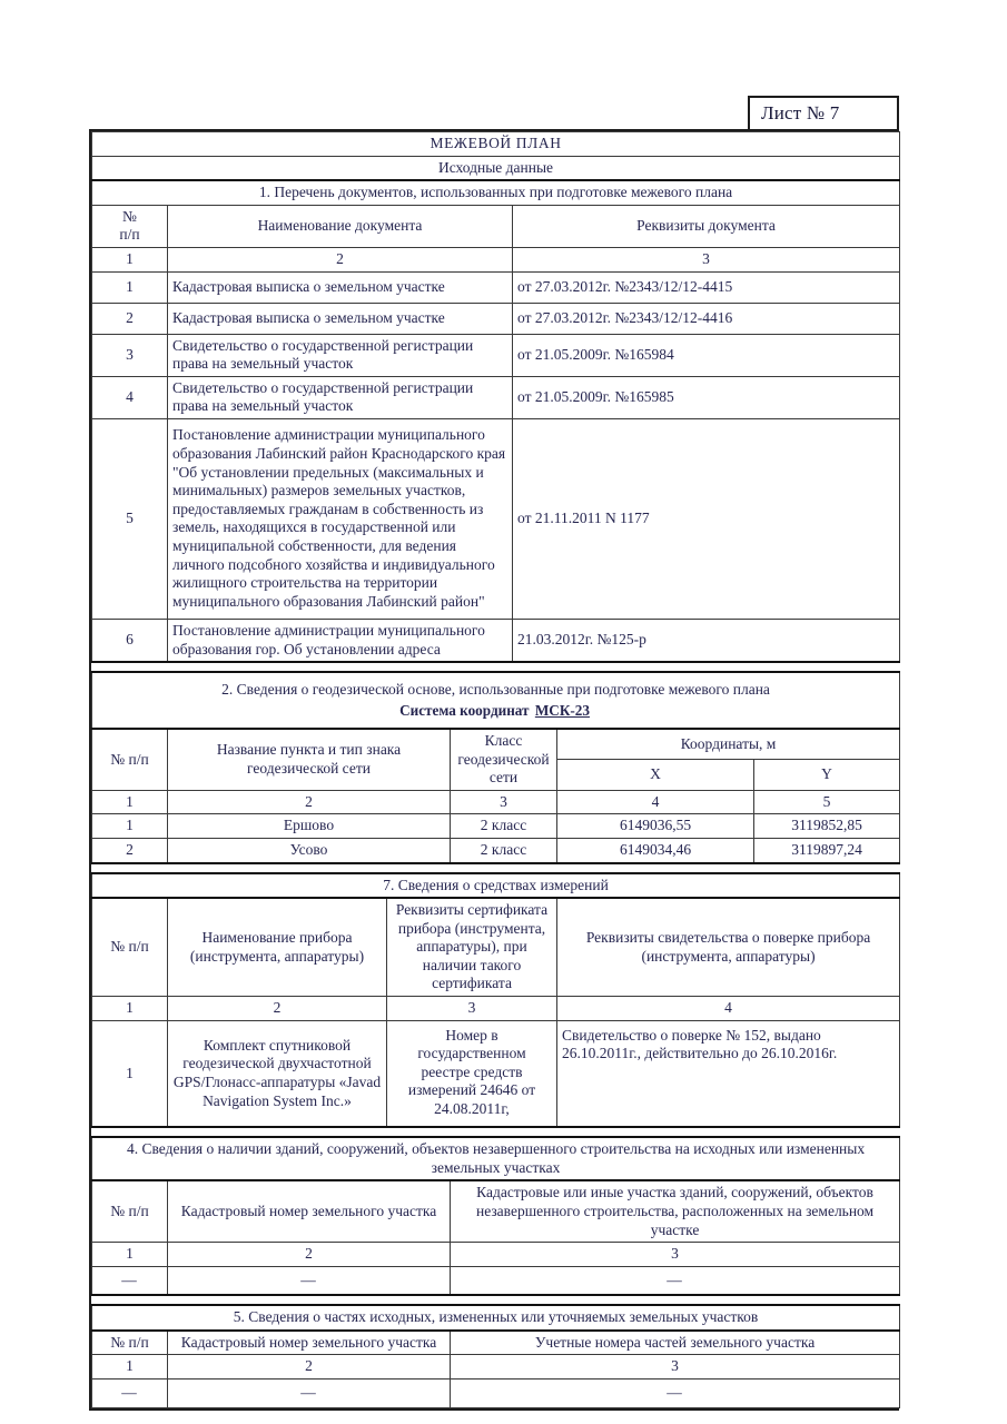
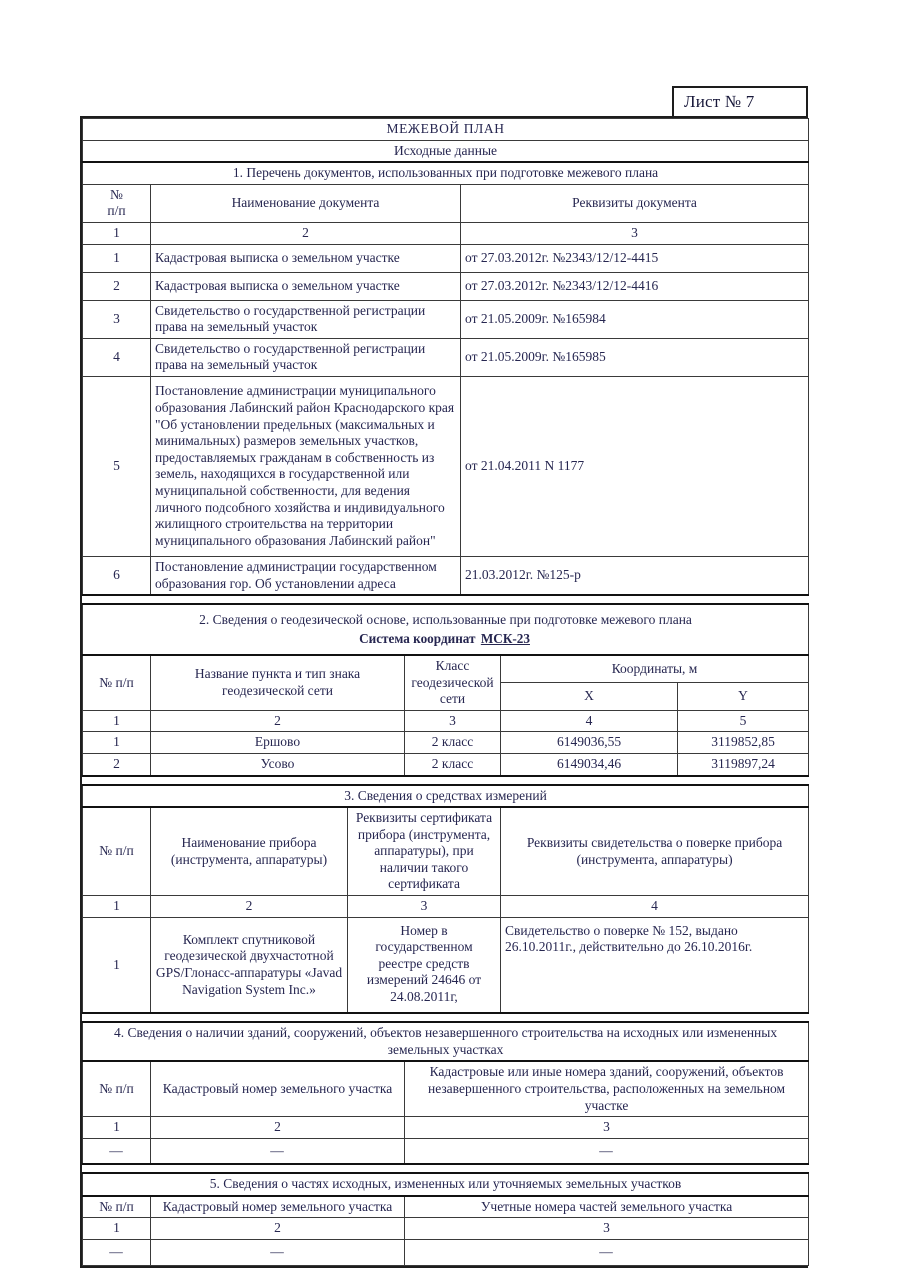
  Лист № 7
  МЕЖЕВОЙ ПЛАН
  Исходные данные
  1. Перечень документов, использованных при подготовке межевого плана
  № п/п	Наименование документа	Реквизиты документа
  1	2	3
  1	Кадастровая выписка о земельном участке	от 27.03.2012г. №2343/12/12-4415
  2	Кадастровая выписка о земельном участке	от 27.03.2012г. №2343/12/12-4416
  3	Свидетельство о государственной регистрации права на земельный участок	от 21.05.2009г. №165984
  4	Свидетельство о государственной регистрации права на земельный участок	от 21.05.2009г. №165985
- 5	Постановление администрации муниципального образования Лабинский район Краснодарского края "Об установлении предельных (максимальных и минимальных) размеров земельных участков, предоставляемых гражданам в собственность из земель, находящихся в государственной или муниципальной собственности, для ведения личного подсобного хозяйства и индивидуального жилищного строительства на территории муниципального образования Лабинский район"	от 21.11.2011 N 1177
+ 5	Постановление администрации муниципального образования Лабинский район Краснодарского края "Об установлении предельных (максимальных и минимальных) размеров земельных участков, предоставляемых гражданам в собственность из земель, находящихся в государственной или муниципальной собственности, для ведения личного подсобного хозяйства и индивидуального жилищного строительства на территории муниципального образования Лабинский район"	от 21.04.2011 N 1177
- 6	Постановление администрации муниципального образования гор. Об установлении адреса	21.03.2012г. №125-р
+ 6	Постановление администрации государственном образования гор. Об установлении адреса	21.03.2012г. №125-р
  2. Сведения о геодезической основе, использованные при подготовке межевого плана Система координат МСК-23
  № п/п	Название пункта и тип знака геодезической сети	Класс геодезической сети	Координаты, м
  X	Y
  1	2	3	4	5
  1	Ершово	2 класс	6149036,55	3119852,85
  2	Усово	2 класс	6149034,46	3119897,24
- 7. Сведения о средствах измерений
+ 3. Сведения о средствах измерений
  № п/п	Наименование прибора (инструмента, аппаратуры)	Реквизиты сертификата прибора (инструмента, аппаратуры), при наличии такого сертификата	Реквизиты свидетельства о поверке прибора (инструмента, аппаратуры)
  1	2	3	4
  1	Комплект спутниковой геодезической двухчастотной GPS/Глонасс-аппаратуры «Javad Navigation System Inc.»	Номер в государственном реестре средств измерений 24646 от 24.08.2011г,	Свидетельство о поверке № 152, выдано 26.10.2011г., действительно до 26.10.2016г.
  4. Сведения о наличии зданий, сооружений, объектов незавершенного строительства на исходных или измененных земельных участках
- № п/п	Кадастровый номер земельного участка	Кадастровые или иные участка зданий, сооружений, объектов незавершенного строительства, расположенных на земельном участке
+ № п/п	Кадастровый номер земельного участка	Кадастровые или иные номера зданий, сооружений, объектов незавершенного строительства, расположенных на земельном участке
  1	2	3
  —	—	—
  5. Сведения о частях исходных, измененных или уточняемых земельных участков
  № п/п	Кадастровый номер земельного участка	Учетные номера частей земельного участка
  1	2	3
  —	—	—
